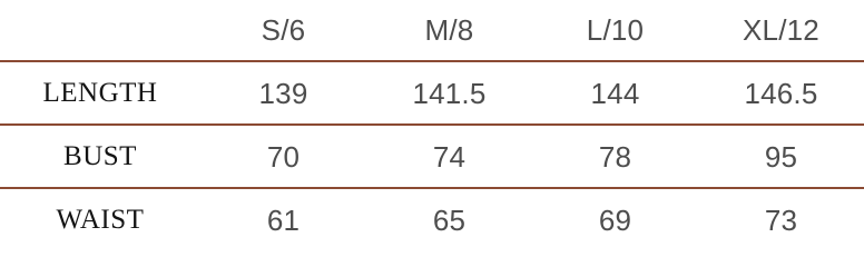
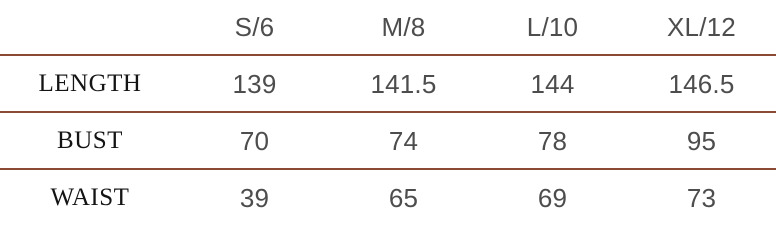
  	S/6	M/8	L/10	XL/12
  LENGTH	139	141.5	144	146.5
  BUST	70	74	78	95
- WAIST	61	65	69	73
+ WAIST	39	65	69	73
